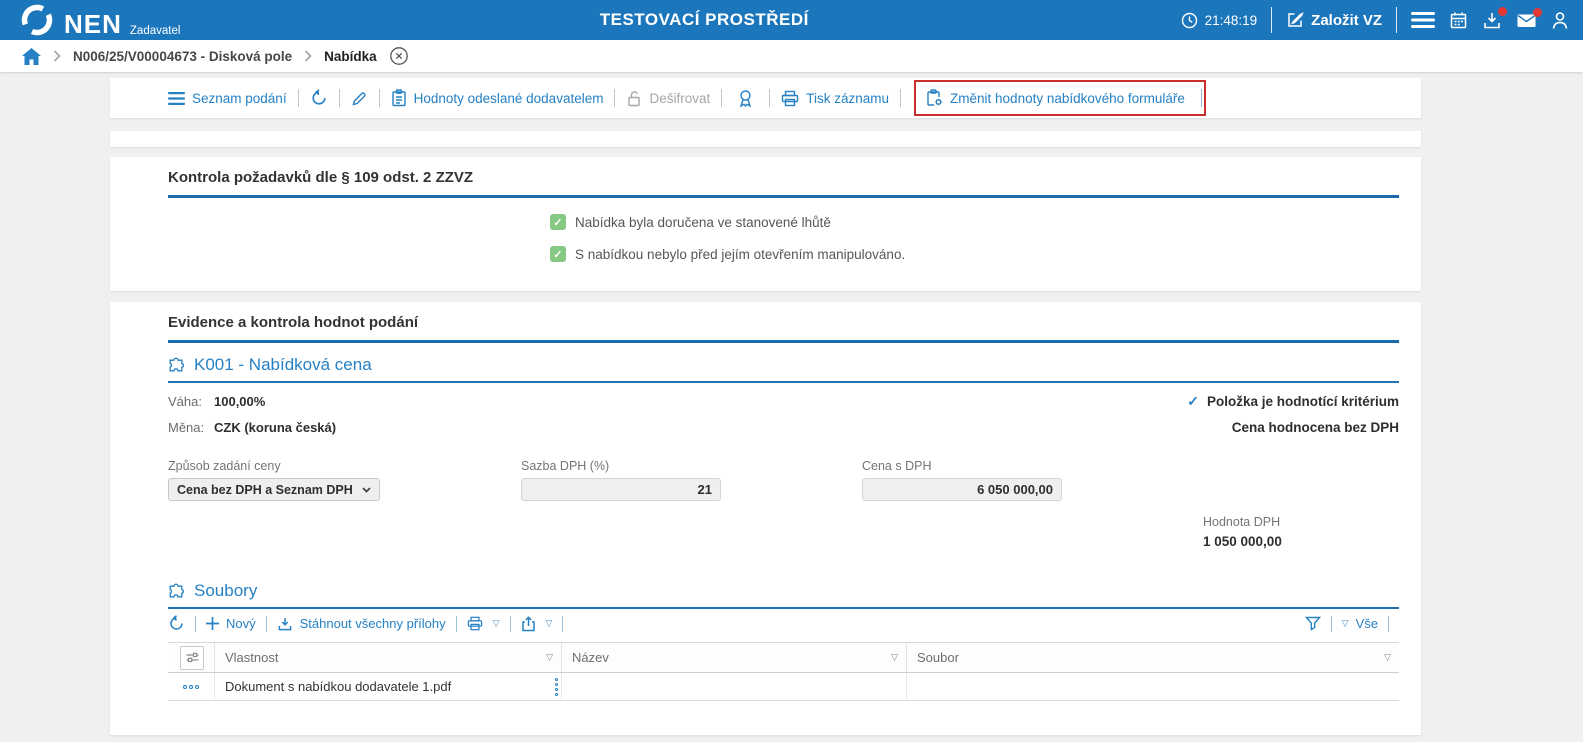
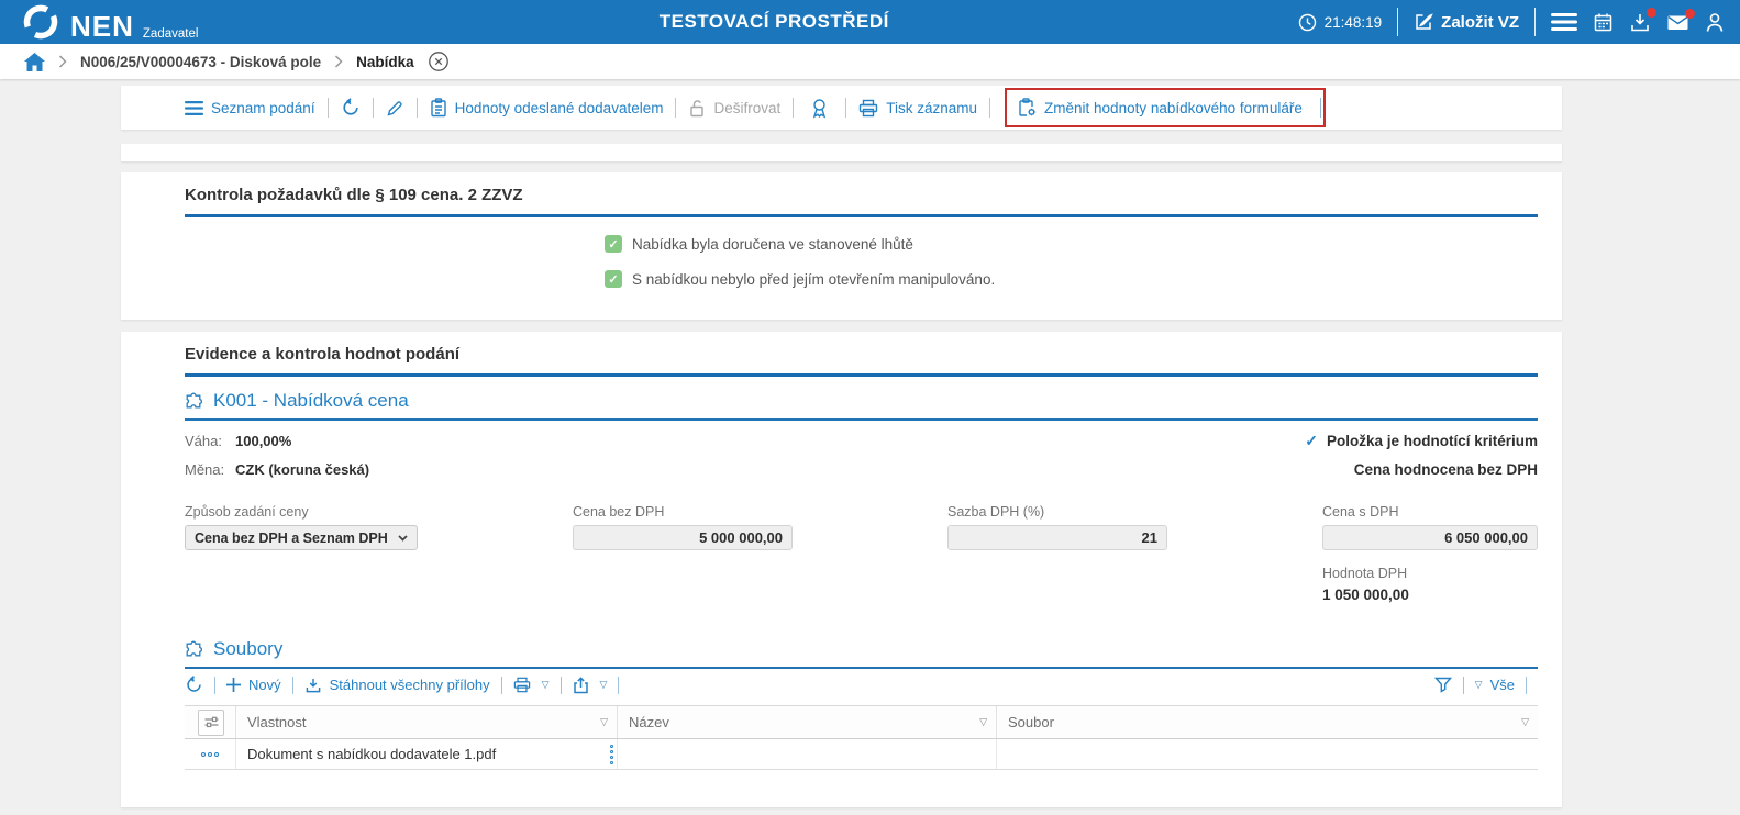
  NEN
  Zadavatel
  TESTOVACÍ PROSTŘEDÍ
  21:48:19
  Založit VZ
  N006/25/V00004673 - Disková pole
  Nabídka
  Seznam podání
  Hodnoty odeslané dodavatelem
  Dešifrovat
  Tisk záznamu
  Změnit hodnoty nabídkového formuláře
- Kontrola požadavků dle § 109 odst. 2 ZZVZ
+ Kontrola požadavků dle § 109 cena. 2 ZZVZ
  ✓
  Nabídka byla doručena ve stanovené lhůtě
  ✓
  S nabídkou nebylo před jejím otevřením manipulováno.
  Evidence a kontrola hodnot podání
  K001 - Nabídková cena
  Váha:
  100,00%
  ✓
  Položka je hodnotící kritérium
  Měna:
  CZK (koruna česká)
  Cena hodnocena bez DPH
  Způsob zadání ceny
  Cena bez DPH a Seznam DPH
+ Cena bez DPH
+ 5 000 000,00
  Sazba DPH (%)
  21
  Cena s DPH
  6 050 000,00
  Hodnota DPH
  1 050 000,00
  Soubory
  Nový
  Stáhnout všechny přílohy
  ▽
  ▽
  ▽
  Vše
  Vlastnost
  ▽
  Název
  ▽
  Soubor
  ▽
  Dokument s nabídkou dodavatele 1.pdf
